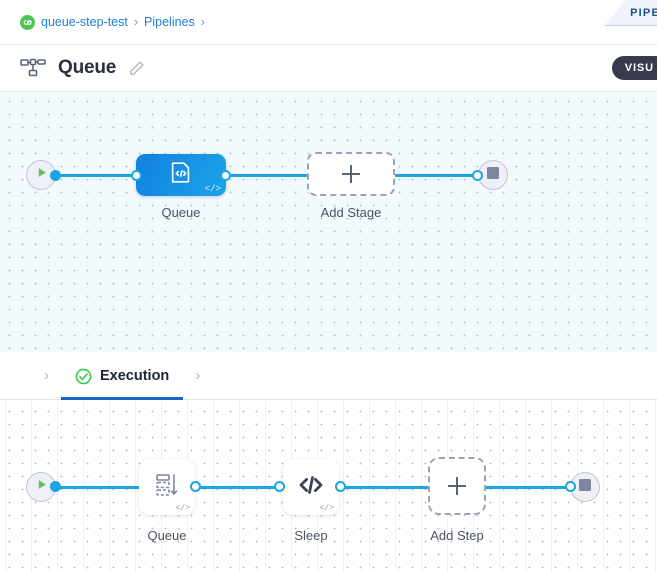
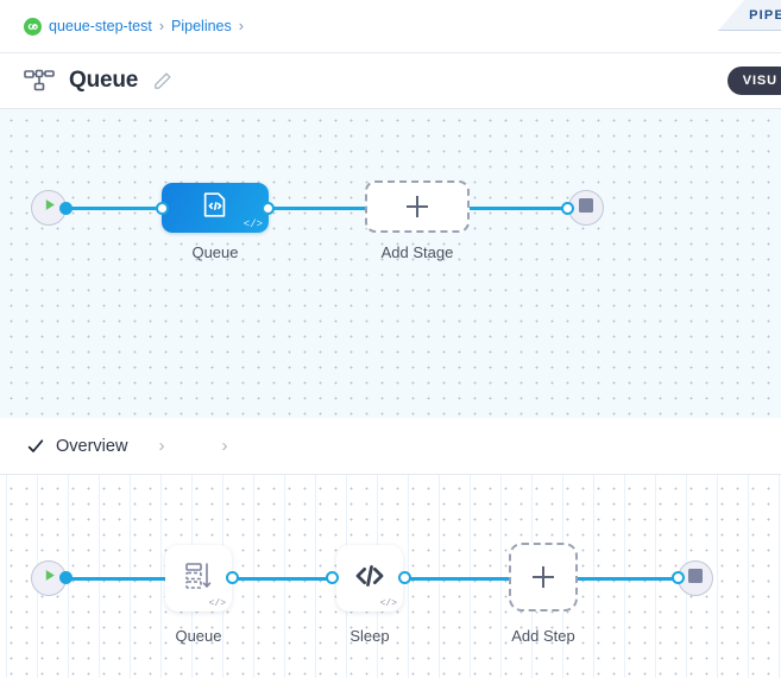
  PIPE
  queue-step-test
  ›
  Pipelines
  ›
  Queue
  VISU
  </>
  Queue
  Add Stage
+ Overview
  ›
- Execution
  ›
  </>
  Queue
  </>
  Sleep
  Add Step
